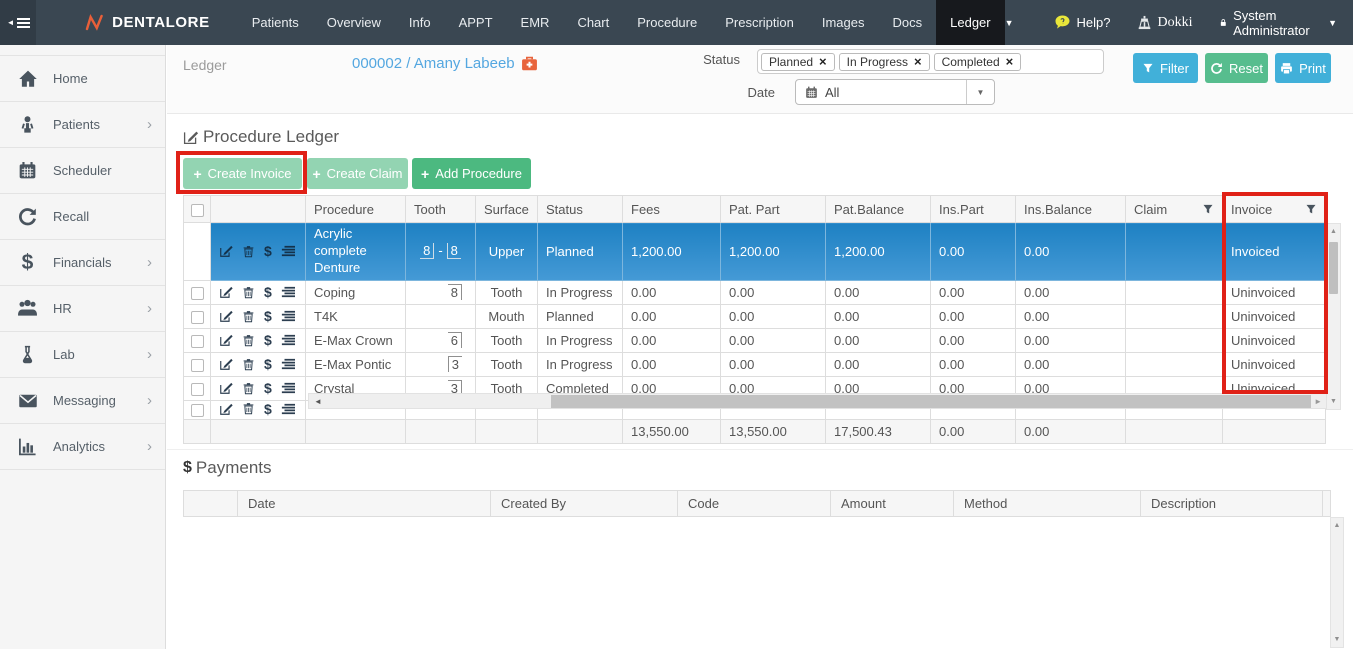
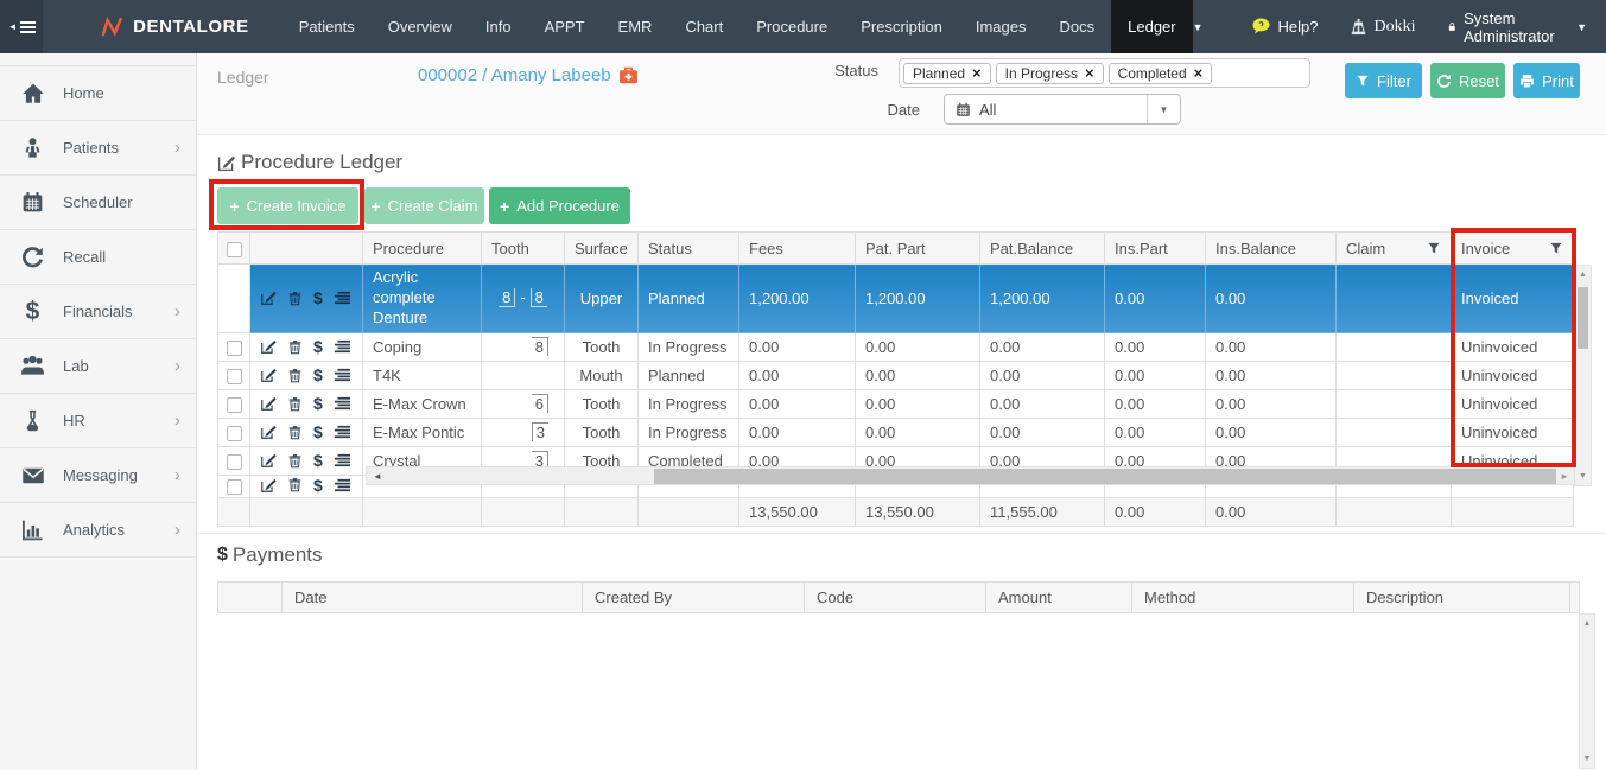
  ◄
  DENTALORE
  Patients
  Overview
  Info
  APPT
  EMR
  Chart
  Procedure
  Prescription
  Images
  Docs
  Ledger
  ▼
  Help?
  Dokki
  System Administrator
  ▼
  Home
  Patients
  ›
  Scheduler
  Recall
  $
  Financials
  ›
- HR
+ Lab
  ›
- Lab
+ HR
  ›
  Messaging
  ›
  Analytics
  ›
  Ledger
  000002 / Amany Labeeb
  Status
  Planned
  ×
  In Progress
  ×
  Completed
  ×
  Date
  All
  ▼
  Filter
  Reset
  Print
  Procedure Ledger
  +
  Create Invoice
  +
  Create Claim
  +
  Add Procedure
  		Procedure	Tooth	Surface	Status	Fees	Pat. Part	Pat.Balance	Ins.Part	Ins.Balance	Claim	Invoice
  	$	Acrylic complete Denture	8 - 8	Upper	Planned	1,200.00	1,200.00	1,200.00	0.00	0.00		Invoiced
  	$	Coping	8	Tooth	In Progress	0.00	0.00	0.00	0.00	0.00		Uninvoiced
  	$	T4K		Mouth	Planned	0.00	0.00	0.00	0.00	0.00		Uninvoiced
  	$	E-Max Crown	6	Tooth	In Progress	0.00	0.00	0.00	0.00	0.00		Uninvoiced
  	$	E-Max Pontic	3	Tooth	In Progress	0.00	0.00	0.00	0.00	0.00		Uninvoiced
  	$	Crystal	3	Tooth	Completed	0.00	0.00	0.00	0.00	0.00		Uninvoiced
  	$
- 						13,550.00	13,550.00	17,500.43	0.00	0.00
+ 						13,550.00	13,550.00	11,555.00	0.00	0.00
  ◄
  ►
  $
  Payments
  	Date	Created By	Code	Amount	Method	Description
